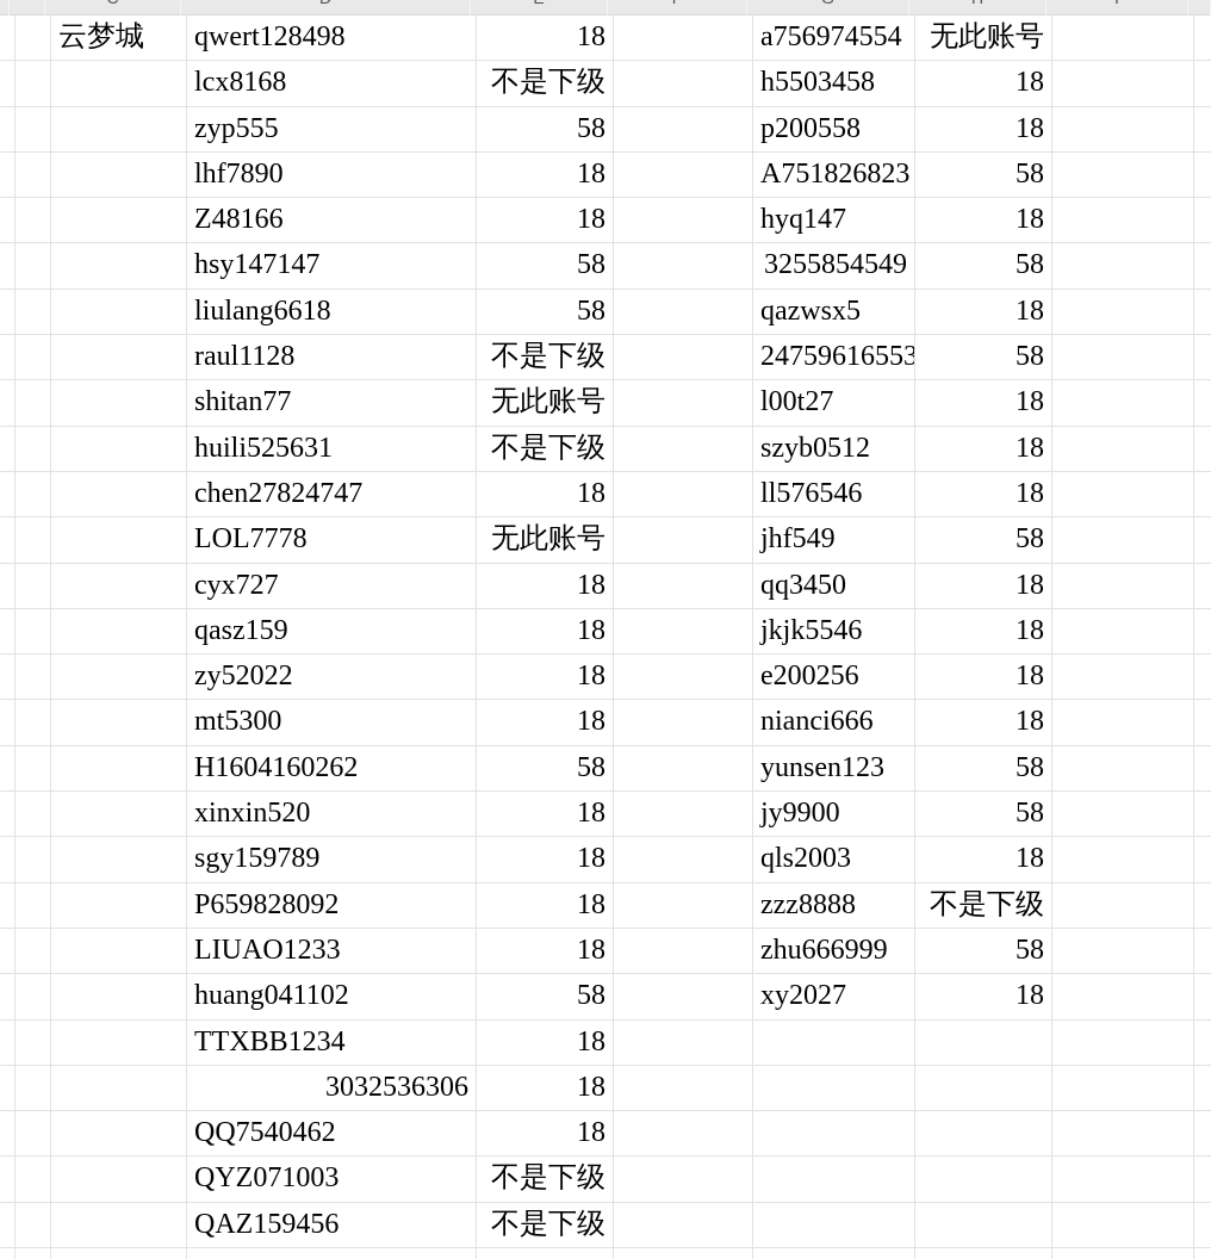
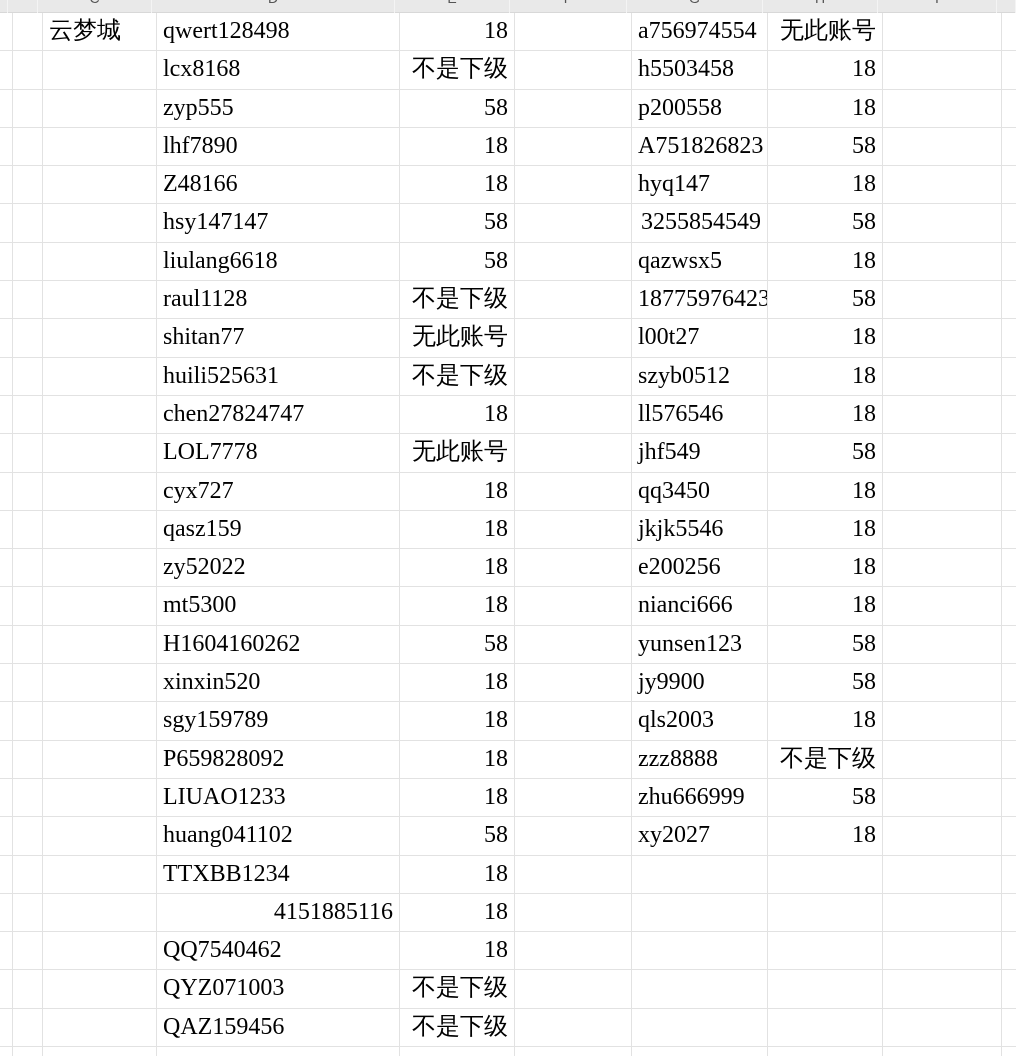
  云梦城
  qwert128498
  18
  a756974554
  无此账号
  lcx8168
  不是下级
  h5503458
  18
  zyp555
  58
  p200558
  18
  lhf7890
  18
  A751826823
  58
  Z48166
  18
  hyq147
  18
  hsy147147
  58
  3255854549
  58
  liulang6618
  58
  qazwsx5
  18
  raul1128
  不是下级
- 24759616553
+ 18775976423
  58
  shitan77
  无此账号
  l00t27
  18
  huili525631
  不是下级
  szyb0512
  18
  chen27824747
  18
  ll576546
  18
  LOL7778
  无此账号
  jhf549
  58
  cyx727
  18
  qq3450
  18
  qasz159
  18
  jkjk5546
  18
  zy52022
  18
  e200256
  18
  mt5300
  18
  nianci666
  18
  H1604160262
  58
  yunsen123
  58
  xinxin520
  18
  jy9900
  58
  sgy159789
  18
  qls2003
  18
  P659828092
  18
  zzz8888
  不是下级
  LIUAO1233
  18
  zhu666999
  58
  huang041102
  58
  xy2027
  18
  TTXBB1234
  18
- 3032536306
+ 4151885116
  18
  QQ7540462
  18
  QYZ071003
  不是下级
  QAZ159456
  不是下级
